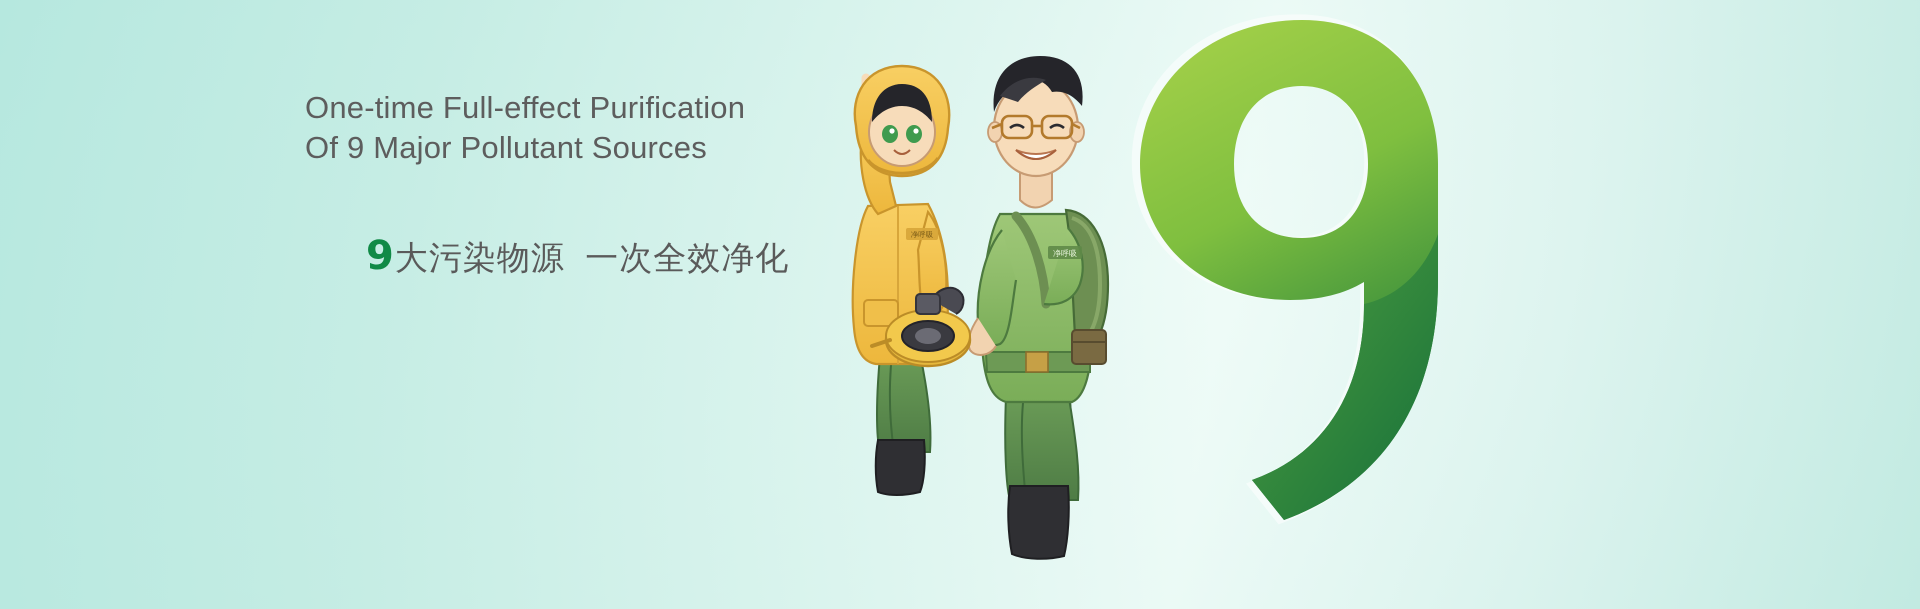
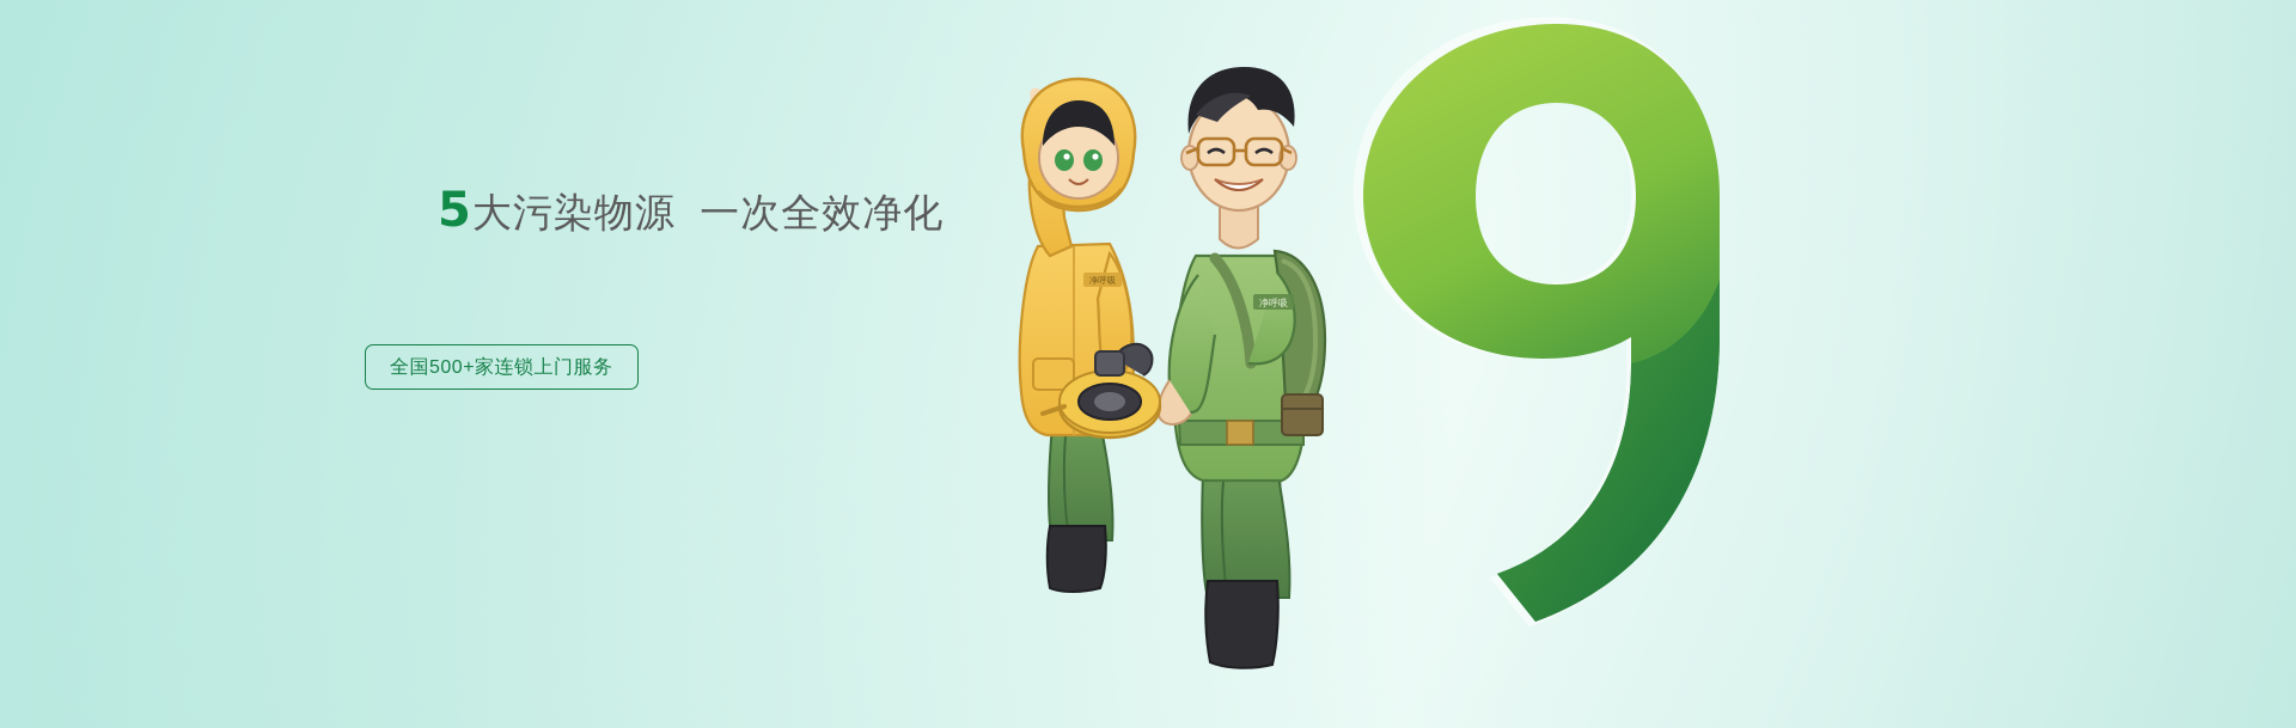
  净呼吸
  净呼吸
- One-time Full-effect Purification
- Of 9 Major Pollutant Sources
- 9大污染物源 一次全效净化
+ 5大污染物源 一次全效净化
+ 全国500+家连锁上门服务
